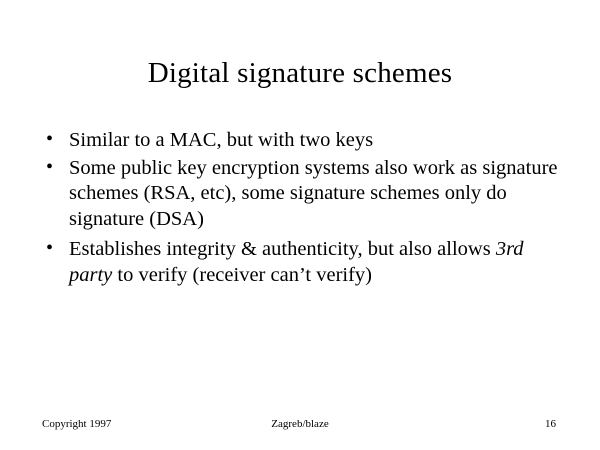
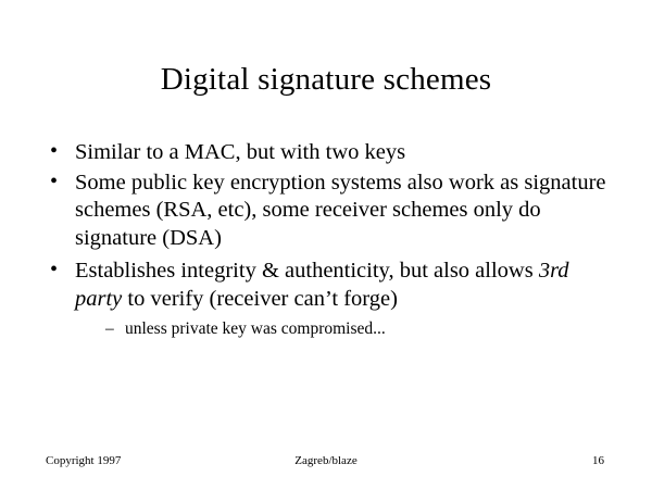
  Digital signature schemes
  Similar to a MAC, but with two keys
- Some public key encryption systems also work as signature schemes (RSA, etc), some signature schemes only do signature (DSA)
+ Some public key encryption systems also work as signature schemes (RSA, etc), some receiver schemes only do signature (DSA)
- Establishes integrity & authenticity, but also allows 3rd party to verify (receiver can’t verify)
+ Establishes integrity & authenticity, but also allows 3rd party to verify (receiver can’t forge)
+ unless private key was compromised...
  Copyright 1997
  Zagreb/blaze
  16
